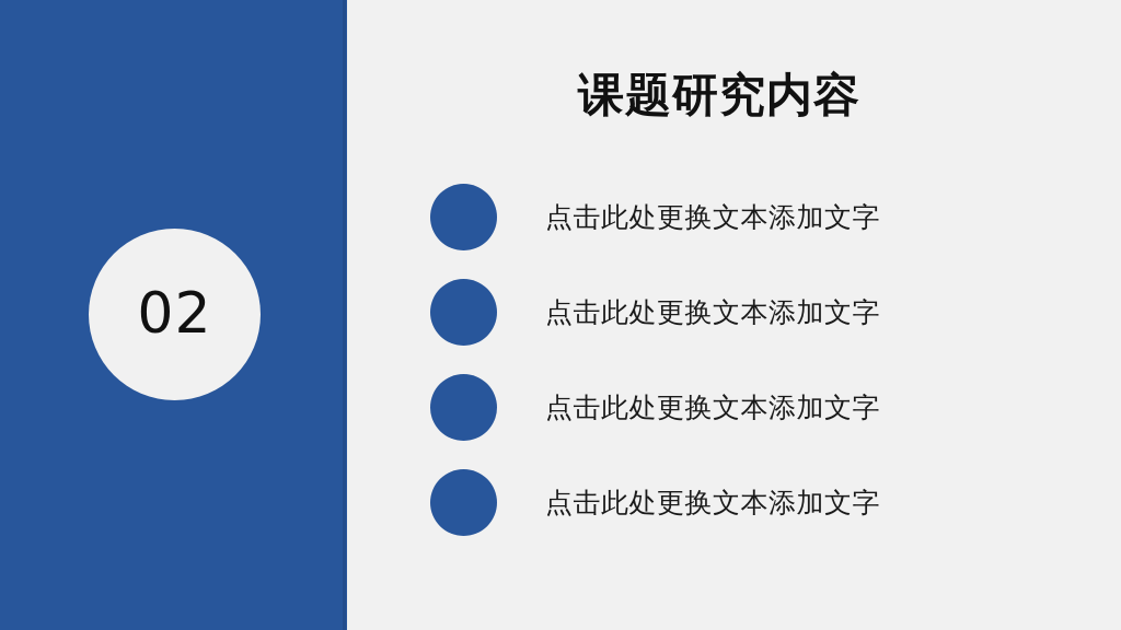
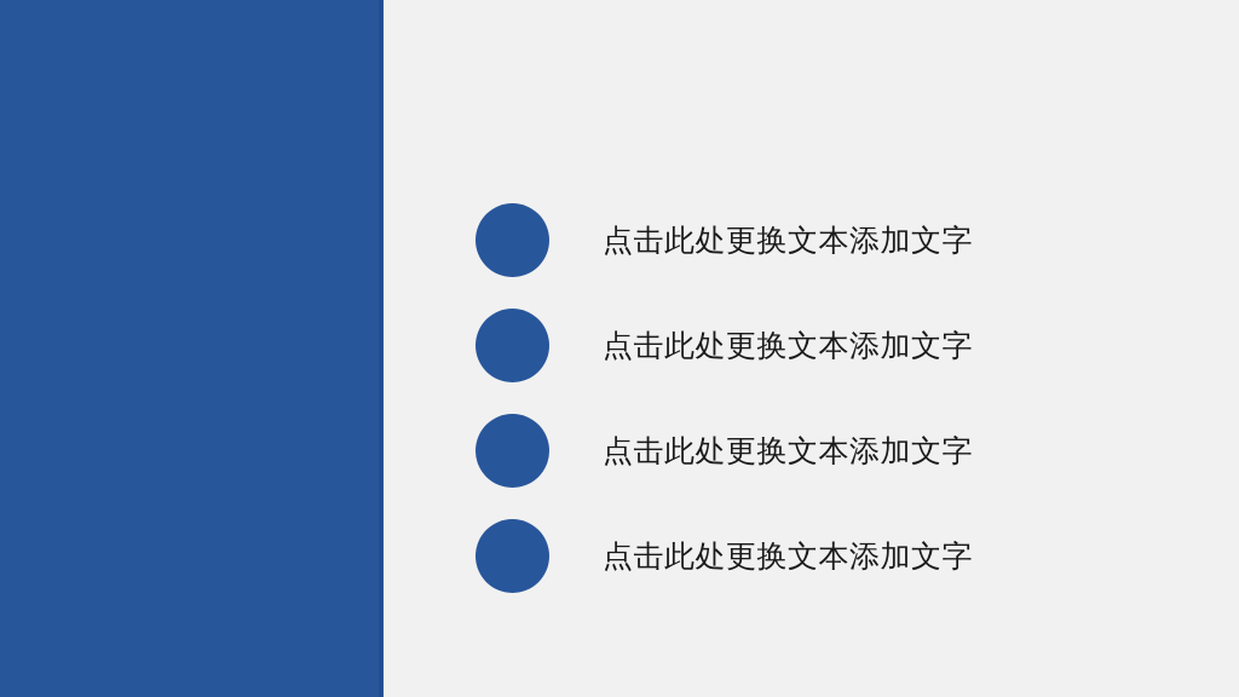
- 02
- 课题研究内容
  点击此处更换文本添加文字
  点击此处更换文本添加文字
  点击此处更换文本添加文字
  点击此处更换文本添加文字
